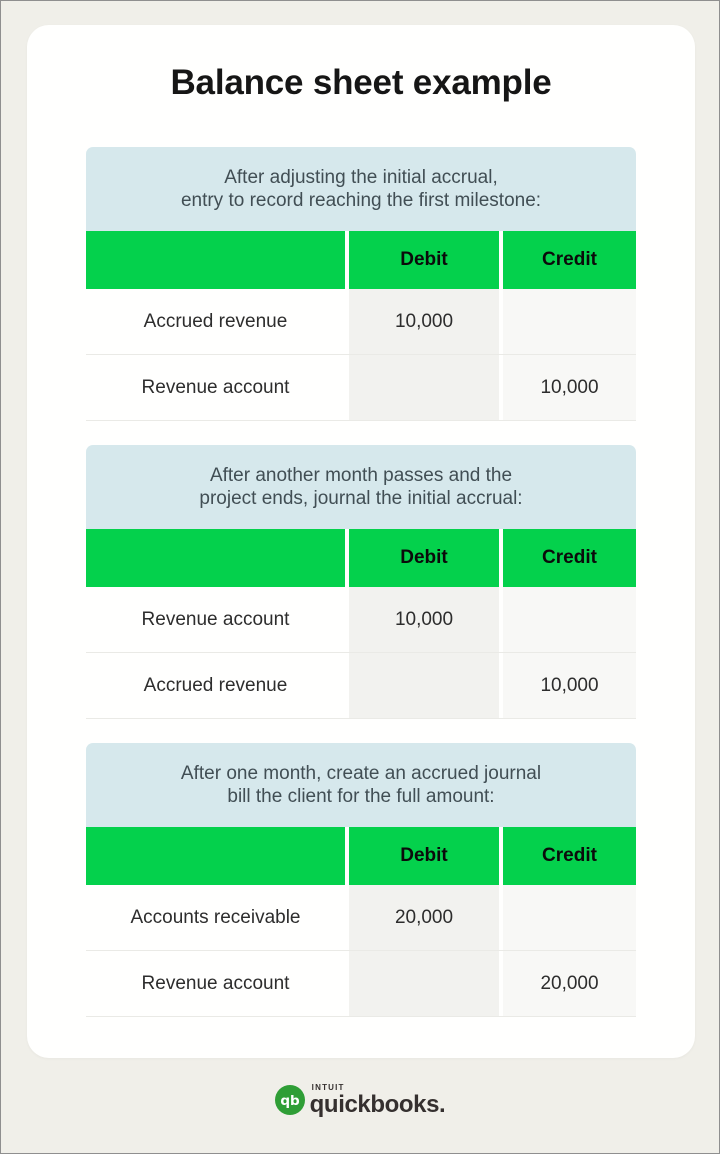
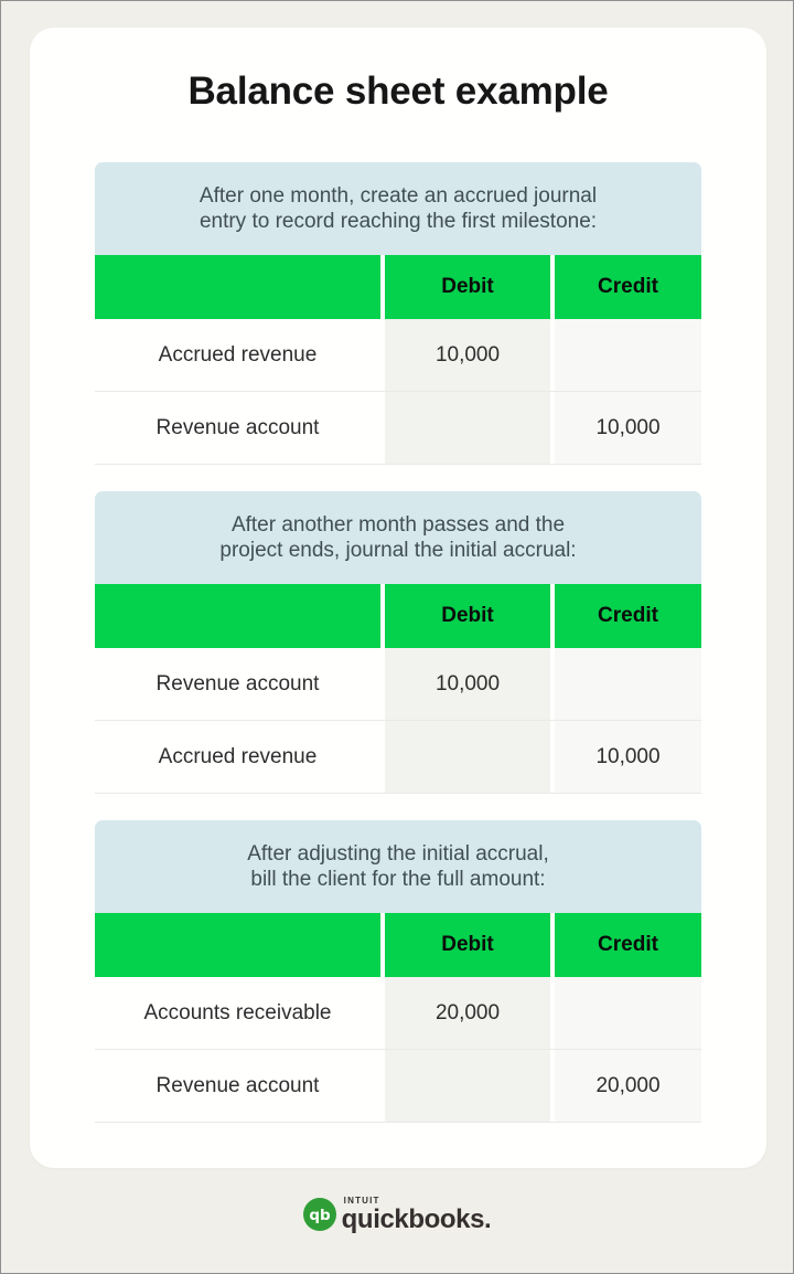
  Balance sheet example
- After adjusting the initial accrual,
+ After one month, create an accrued journal
  entry to record reaching the first milestone:
  Debit
  Credit
  Accrued revenue
  10,000
  Revenue account
  10,000
  After another month passes and the
  project ends, journal the initial accrual:
  Debit
  Credit
  Revenue account
  10,000
  Accrued revenue
  10,000
- After one month, create an accrued journal
+ After adjusting the initial accrual,
  bill the client for the full amount:
  Debit
  Credit
  Accounts receivable
  20,000
  Revenue account
  20,000
  qb
  INTUIT
  quickbooks.
